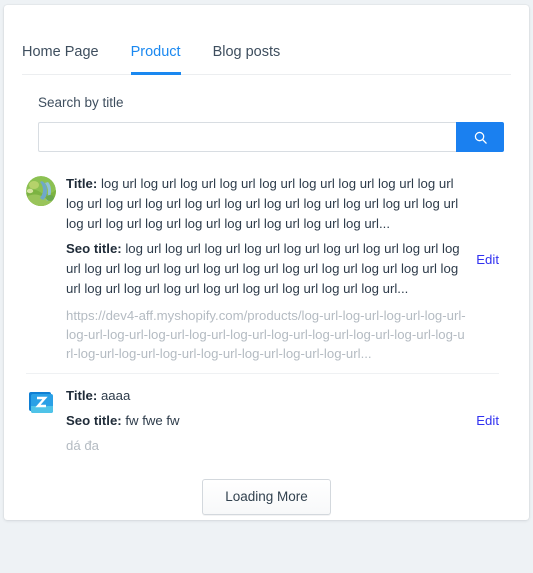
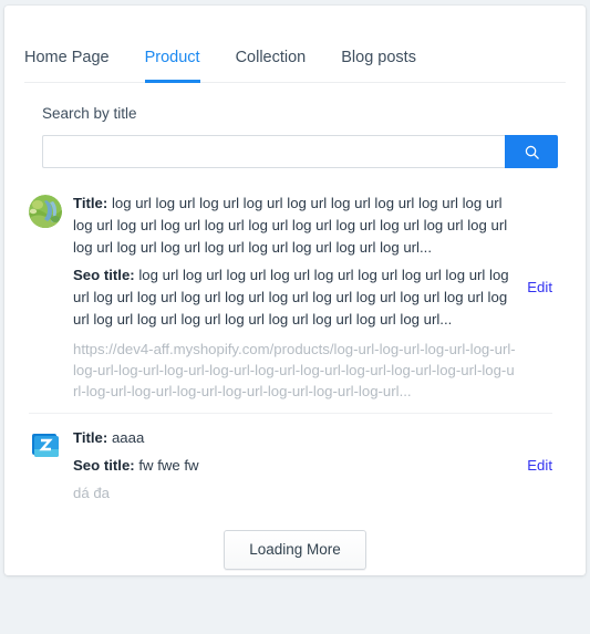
  Home Page
  Product
+ Collection
  Blog posts
  Search by title
  Title: log url log url log url log url log url log url log url log url log url log url log url log url log url log url log url log url log url log url log url log url log url log url log url log url log url log url log url...
  Seo title: log url log url log url log url log url log url log url log url log url log url log url log url log url log url log url log url log url log url log url log url log url log url log url log url log url log url log url...
  https://dev4-aff.myshopify.com/products/log-url-log-url-log-url-log-url-log-url-log-url-log-url-log-url-log-url-log-url-log-url-log-url-log-url-log-url-log-url-log-url-log-url-log-url-log-url-log-url-log-url...
  Edit
  Title: aaaa
  Seo title: fw fwe fw
  dá đa
  Edit
  Loading More
